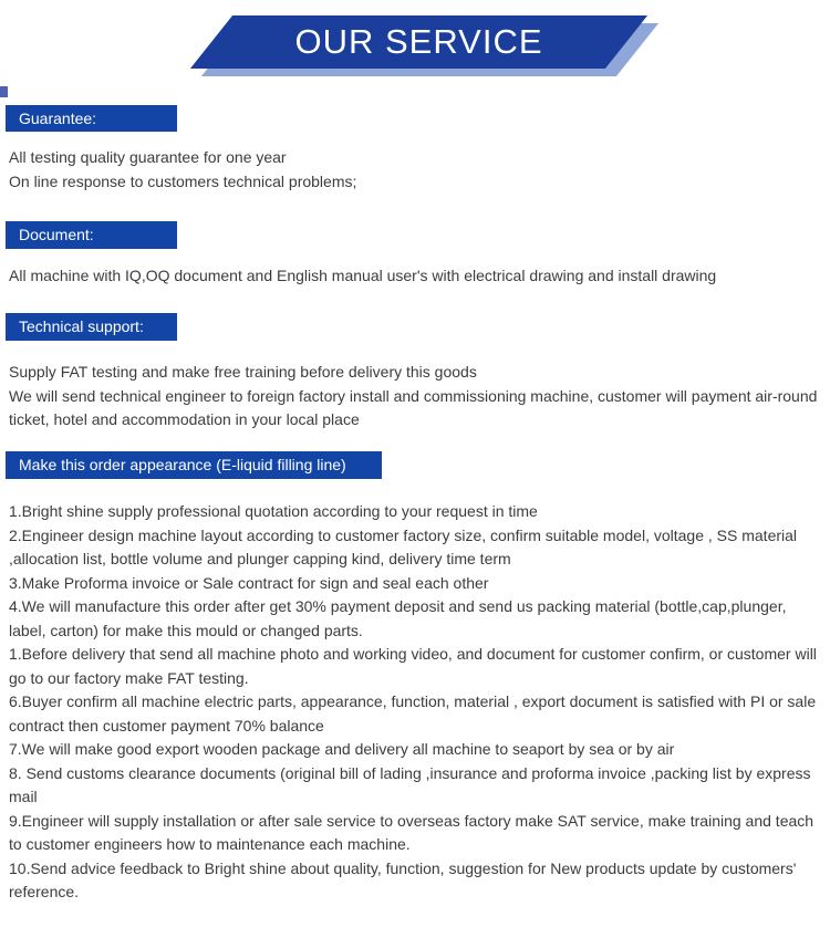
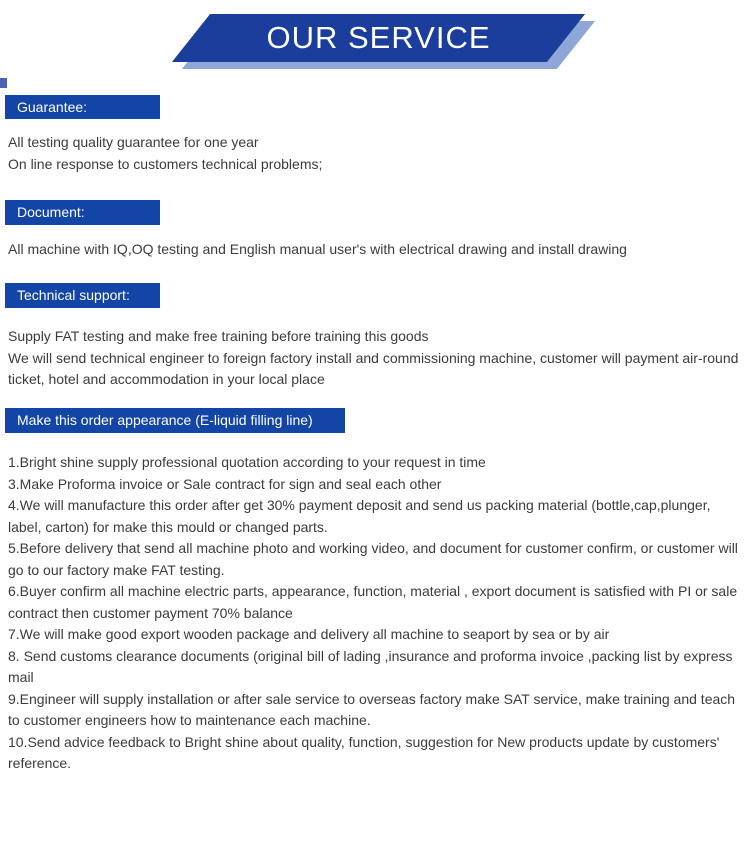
  OUR SERVICE
  Guarantee:
  All testing quality guarantee for one year
  On line response to customers technical problems;
  Document:
- All machine with IQ,OQ document and English manual user's with electrical drawing and install drawing
+ All machine with IQ,OQ testing and English manual user's with electrical drawing and install drawing
  Technical support:
- Supply FAT testing and make free training before delivery this goods
+ Supply FAT testing and make free training before training this goods
  We will send technical engineer to foreign factory install and commissioning machine, customer will payment air-round ticket, hotel and accommodation in your local place
  Make this order appearance (E-liquid filling line)
  1.Bright shine supply professional quotation according to your request in time
- 2.Engineer design machine layout according to customer factory size, confirm suitable model, voltage , SS material ,allocation list, bottle volume and plunger capping kind, delivery time term
  3.Make Proforma invoice or Sale contract for sign and seal each other
  4.We will manufacture this order after get 30% payment deposit and send us packing material (bottle,cap,plunger, label, carton) for make this mould or changed parts.
- 1.Before delivery that send all machine photo and working video, and document for customer confirm, or customer will go to our factory make FAT testing.
+ 5.Before delivery that send all machine photo and working video, and document for customer confirm, or customer will go to our factory make FAT testing.
  6.Buyer confirm all machine electric parts, appearance, function, material , export document is satisfied with PI or sale contract then customer payment 70% balance
  7.We will make good export wooden package and delivery all machine to seaport by sea or by air
  8. Send customs clearance documents (original bill of lading ,insurance and proforma invoice ,packing list by express mail
  9.Engineer will supply installation or after sale service to overseas factory make SAT service, make training and teach to customer engineers how to maintenance each machine.
  10.Send advice feedback to Bright shine about quality, function, suggestion for New products update by customers' reference.
